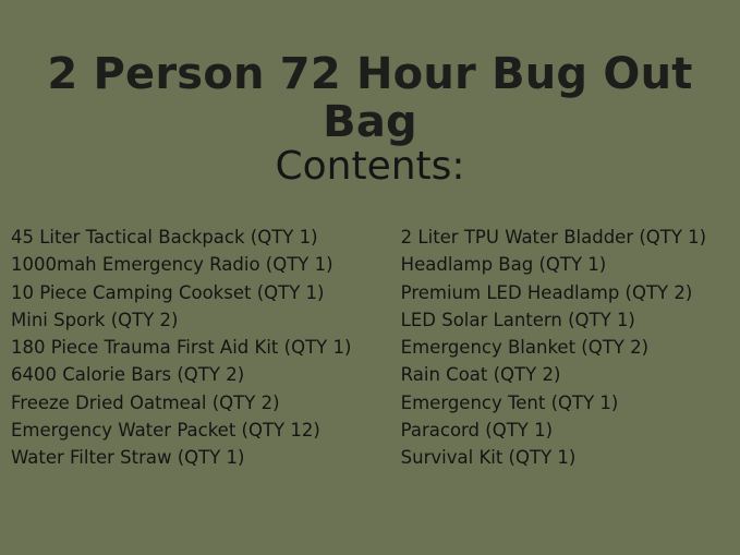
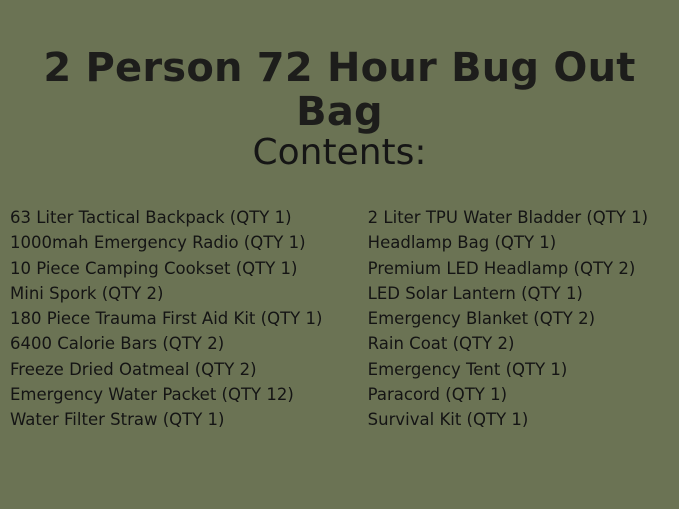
  2 Person 72 Hour Bug Out Bag
  Contents:
- 45 Liter Tactical Backpack (QTY 1)
+ 63 Liter Tactical Backpack (QTY 1)
  1000mah Emergency Radio (QTY 1)
  10 Piece Camping Cookset (QTY 1)
  Mini Spork (QTY 2)
  180 Piece Trauma First Aid Kit (QTY 1)
  6400 Calorie Bars (QTY 2)
  Freeze Dried Oatmeal (QTY 2)
  Emergency Water Packet (QTY 12)
  Water Filter Straw (QTY 1)
  2 Liter TPU Water Bladder (QTY 1)
  Headlamp Bag (QTY 1)
  Premium LED Headlamp (QTY 2)
  LED Solar Lantern (QTY 1)
  Emergency Blanket (QTY 2)
  Rain Coat (QTY 2)
  Emergency Tent (QTY 1)
  Paracord (QTY 1)
  Survival Kit (QTY 1)
